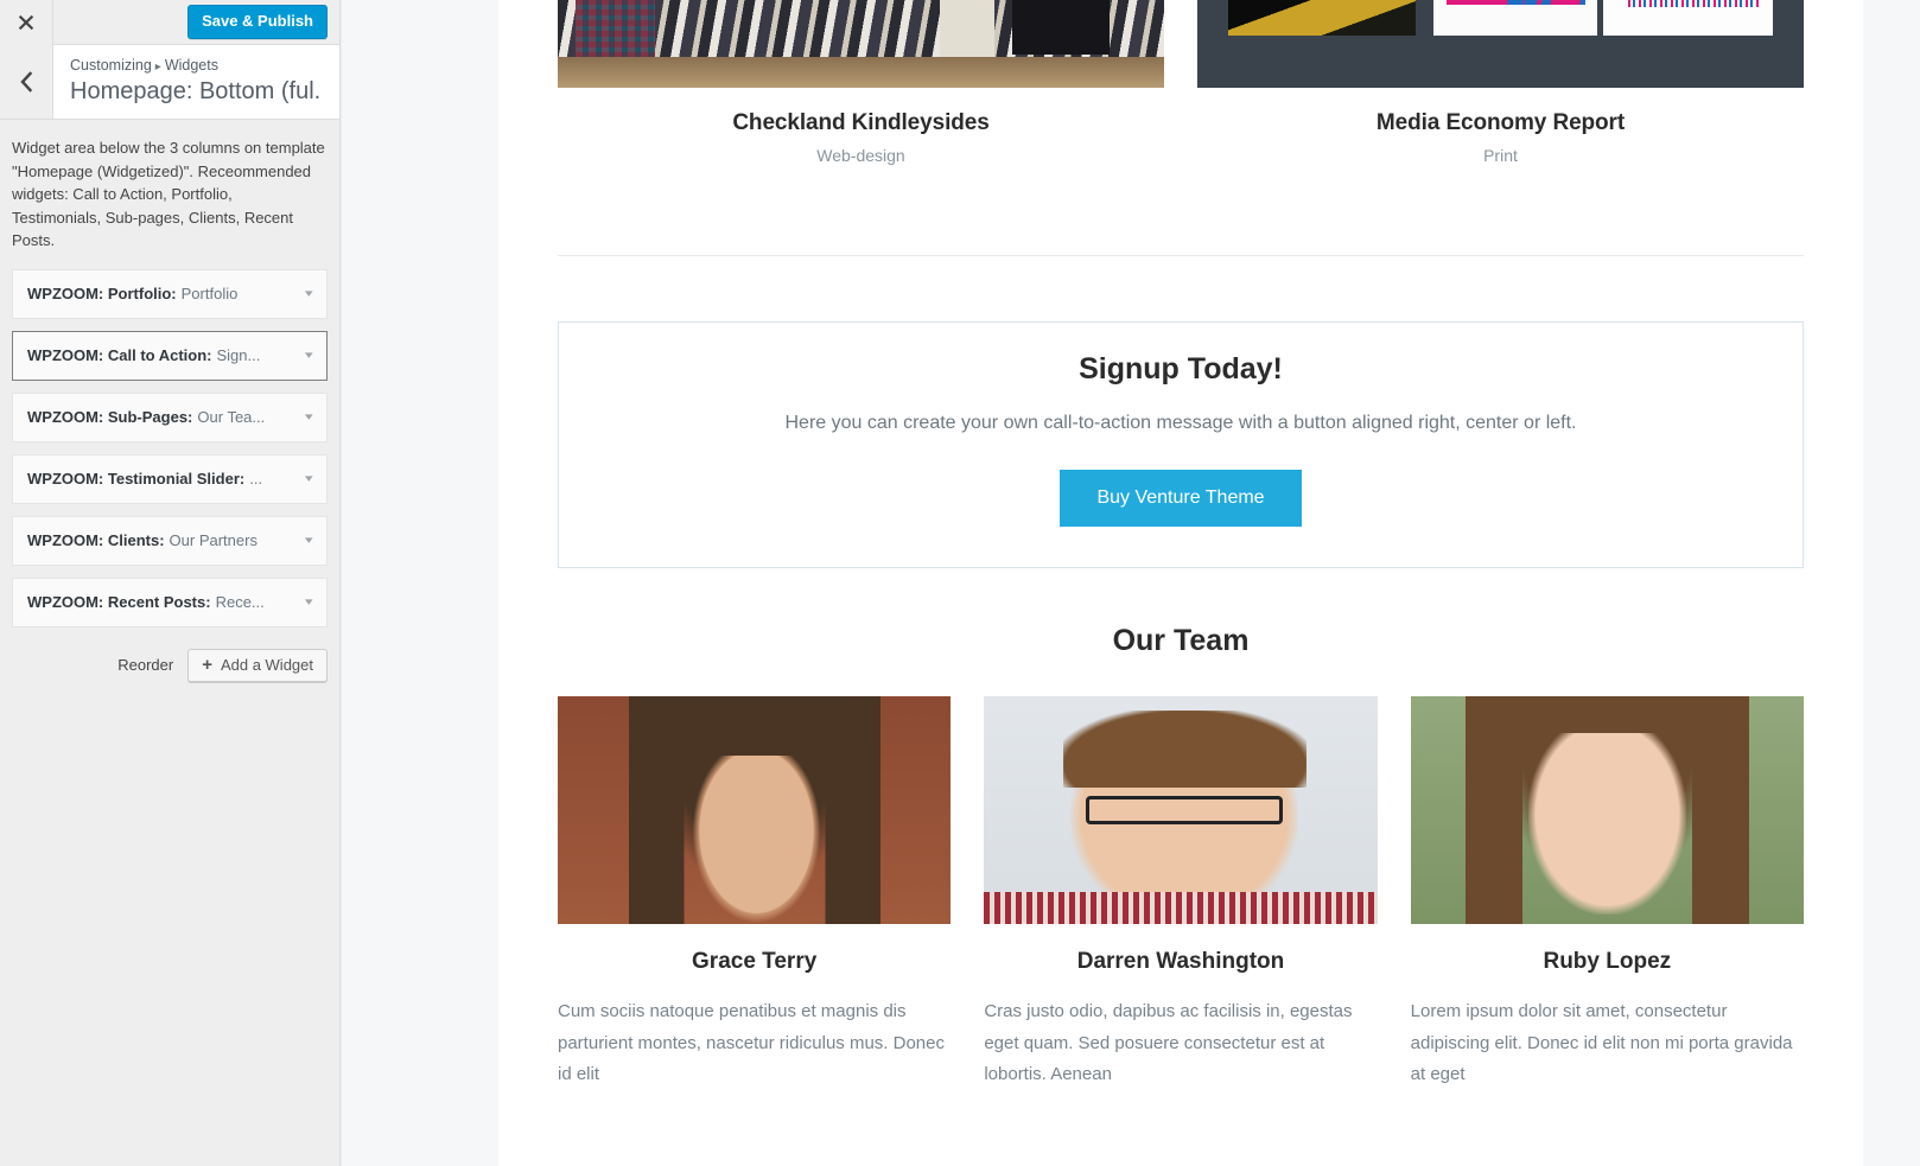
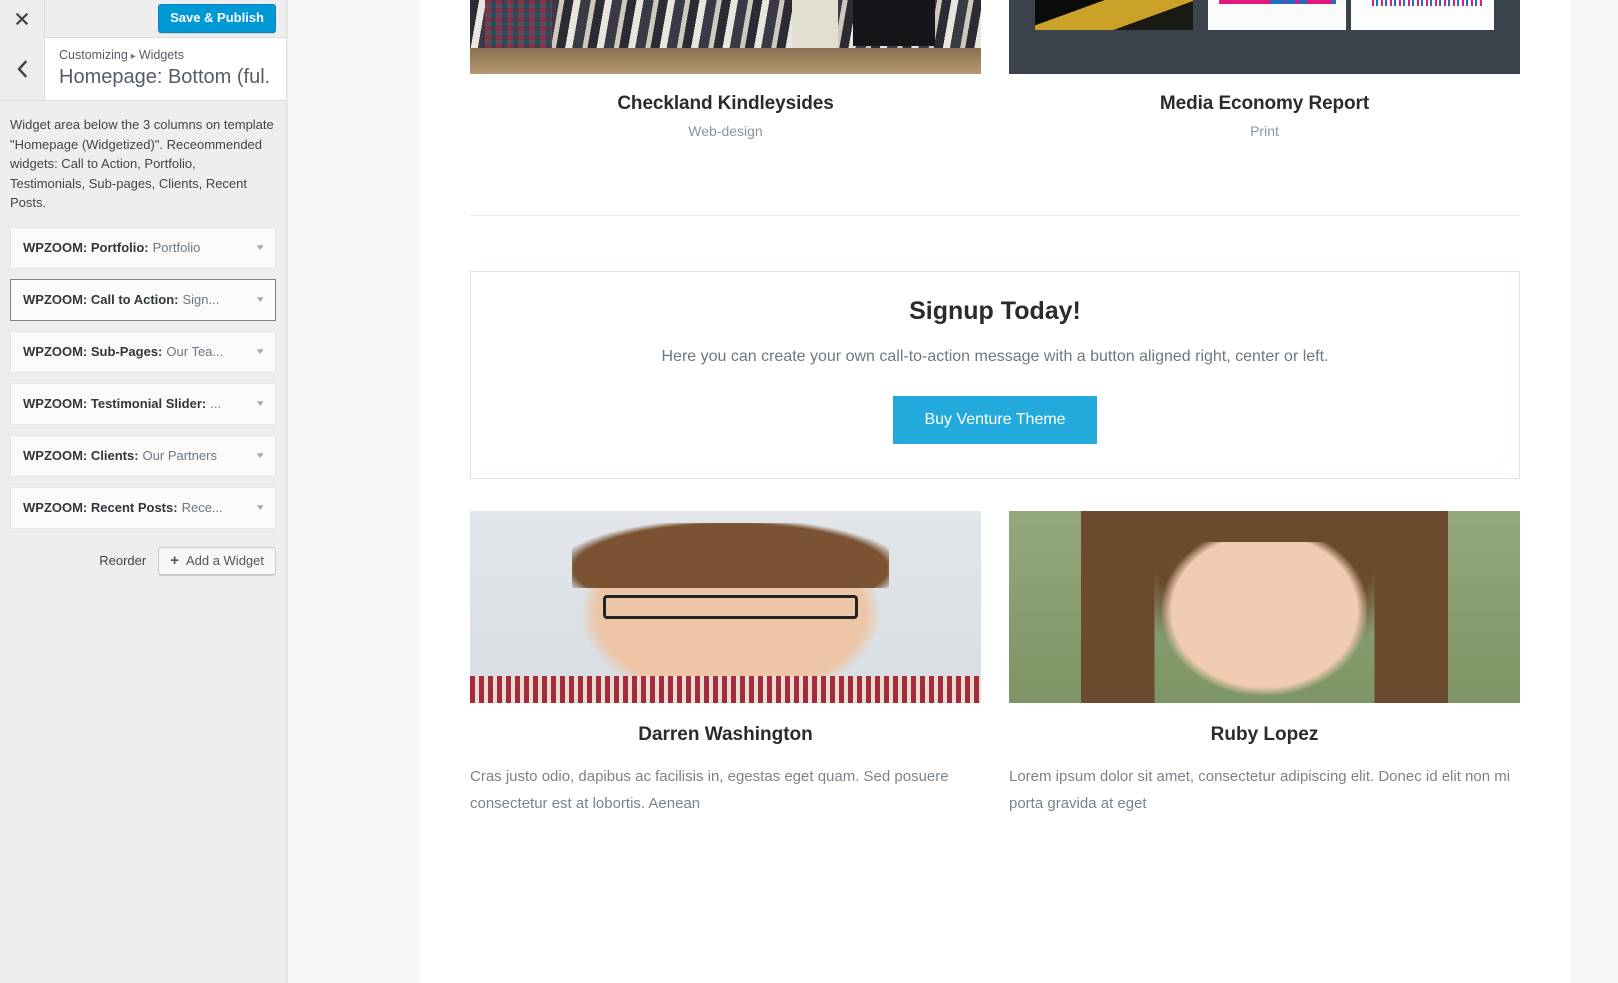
  Save & Publish
  Customizing ▸ Widgets
  Homepage: Bottom (ful.
  Widget area below the 3 columns on template "Homepage (Widgetized)". Receommended widgets: Call to Action, Portfolio, Testimonials, Sub-pages, Clients, Recent Posts.
  WPZOOM: Portfolio:
  Portfolio
  ▾
  WPZOOM: Call to Action:
  Sign...
  ▾
  WPZOOM: Sub-Pages:
  Our Tea...
  ▾
  WPZOOM: Testimonial Slider:
  ...
  ▾
  WPZOOM: Clients:
  Our Partners
  ▾
  WPZOOM: Recent Posts:
  Rece...
  ▾
  Reorder
  +
  Add a Widget
  Checkland Kindleysides
  Web-design
  Media Economy Report
  Print
  Signup Today!
  Here you can create your own call-to-action message with a button aligned right, center or left.
  Buy Venture Theme
- Our Team
- Grace Terry
- Cum sociis natoque penatibus et magnis dis parturient montes, nascetur ridiculus mus. Donec id elit
  Darren Washington
  Cras justo odio, dapibus ac facilisis in, egestas eget quam. Sed posuere consectetur est at lobortis. Aenean
  Ruby Lopez
  Lorem ipsum dolor sit amet, consectetur adipiscing elit. Donec id elit non mi porta gravida at eget
